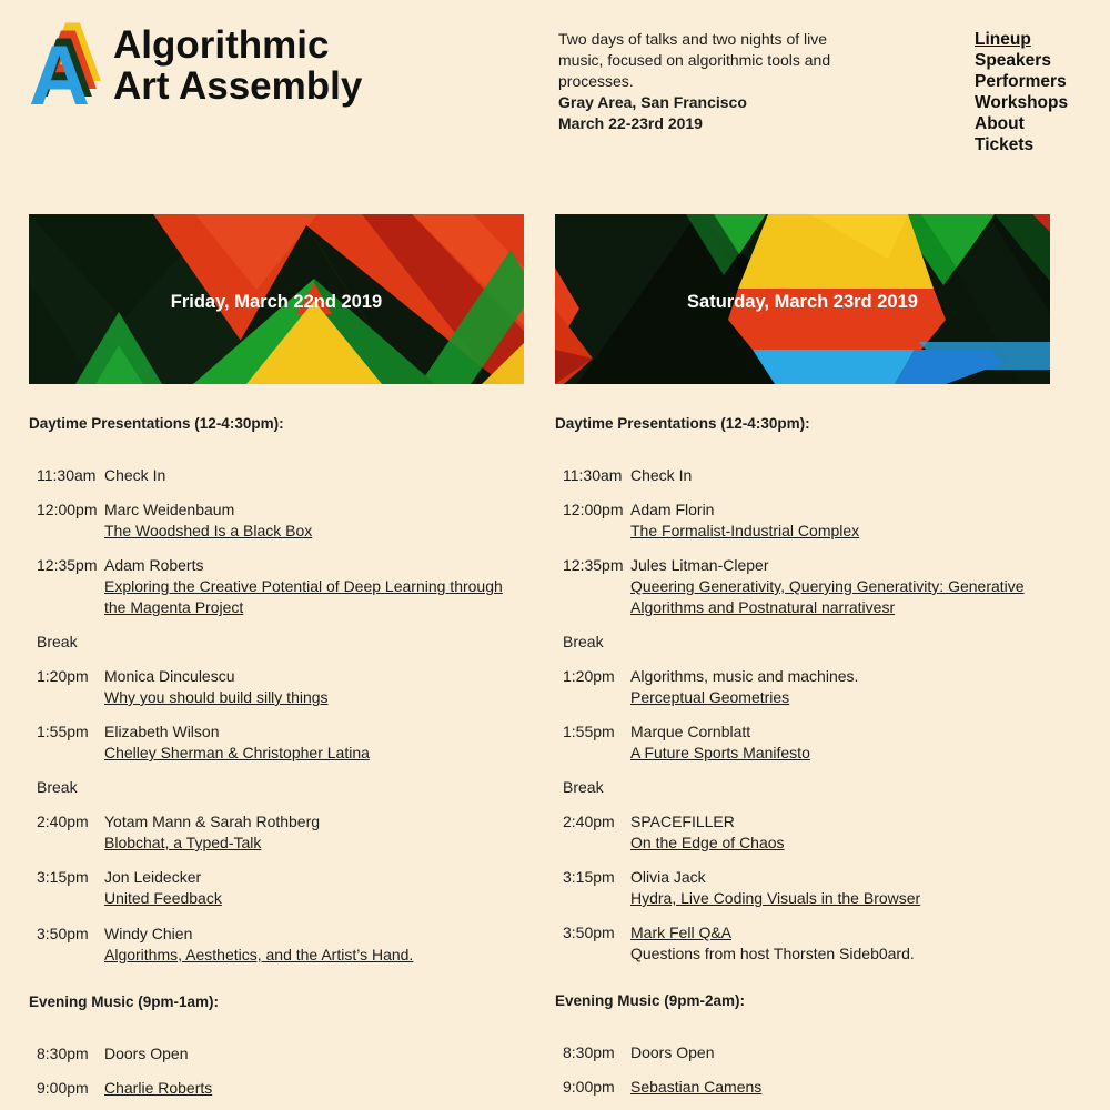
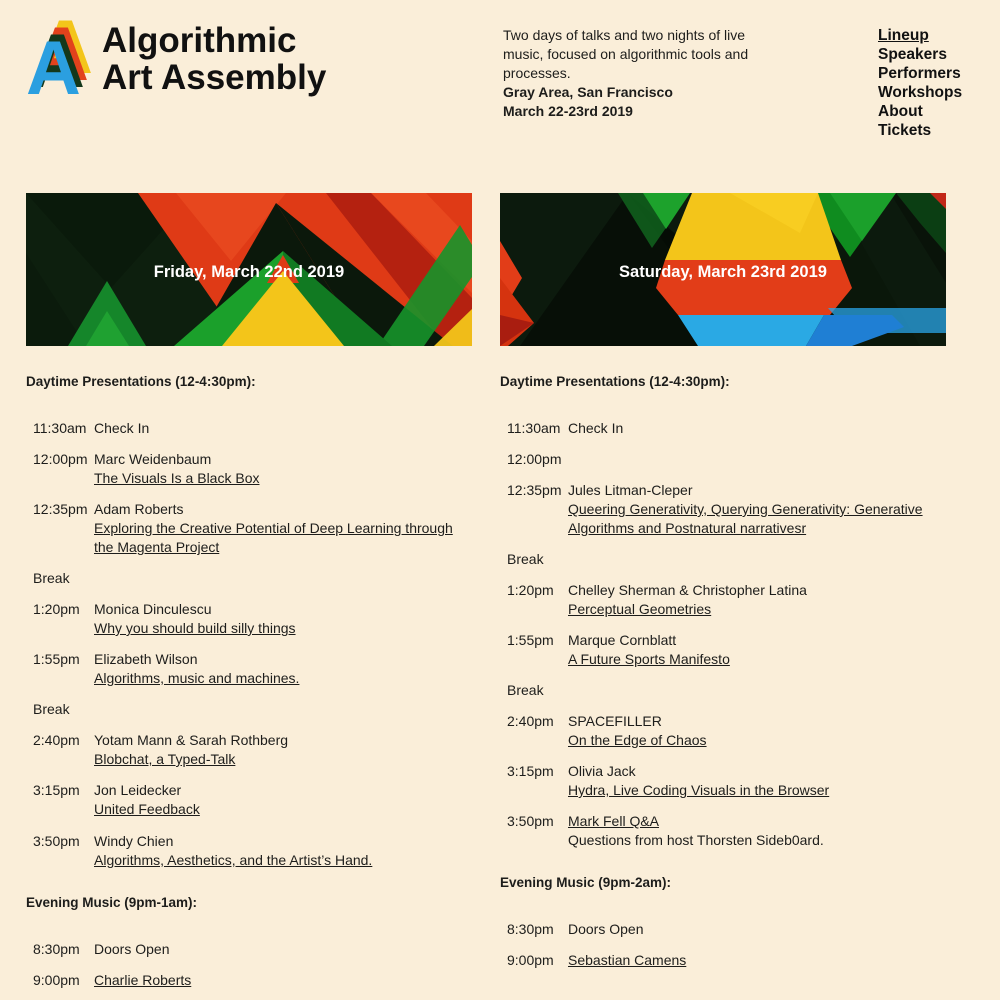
  A
  A
  Algorithmic
  Art Assembly
  Two days of talks and two nights of live
  music, focused on algorithmic tools and
  processes.
  Gray Area, San Francisco
  March 22-23rd 2019
  Lineup
  Speakers
  Performers
  Workshops
  About
  Tickets
  Friday, March 22nd 2019
  Daytime Presentations (12-4:30pm):
  11:30am
  Check In
  12:00pm
  Marc Weidenbaum
- The Woodshed Is a Black Box
+ The Visuals Is a Black Box
  12:35pm
  Adam Roberts
  Exploring the Creative Potential of Deep Learning through the Magenta Project
  Break
  1:20pm
  Monica Dinculescu
  Why you should build silly things
  1:55pm
  Elizabeth Wilson
- Chelley Sherman & Christopher Latina
+ Algorithms, music and machines.
  Break
  2:40pm
  Yotam Mann & Sarah Rothberg
  Blobchat, a Typed-Talk
  3:15pm
  Jon Leidecker
  United Feedback
  3:50pm
  Windy Chien
  Algorithms, Aesthetics, and the Artist’s Hand.
  Evening Music (9pm-1am):
  8:30pm
  Doors Open
  9:00pm
  Charlie Roberts
  Saturday, March 23rd 2019
  Daytime Presentations (12-4:30pm):
  11:30am
  Check In
  12:00pm
- Adam Florin
- The Formalist-Industrial Complex
  12:35pm
  Jules Litman-Cleper
  Queering Generativity, Querying Generativity: Generative Algorithms and Postnatural narrativesr
  Break
  1:20pm
- Algorithms, music and machines.
+ Chelley Sherman & Christopher Latina
  Perceptual Geometries
  1:55pm
  Marque Cornblatt
  A Future Sports Manifesto
  Break
  2:40pm
  SPACEFILLER
  On the Edge of Chaos
  3:15pm
  Olivia Jack
  Hydra, Live Coding Visuals in the Browser
  3:50pm
  Mark Fell Q&A
  Questions from host Thorsten Sideb0ard.
  Evening Music (9pm-2am):
  8:30pm
  Doors Open
  9:00pm
  Sebastian Camens
